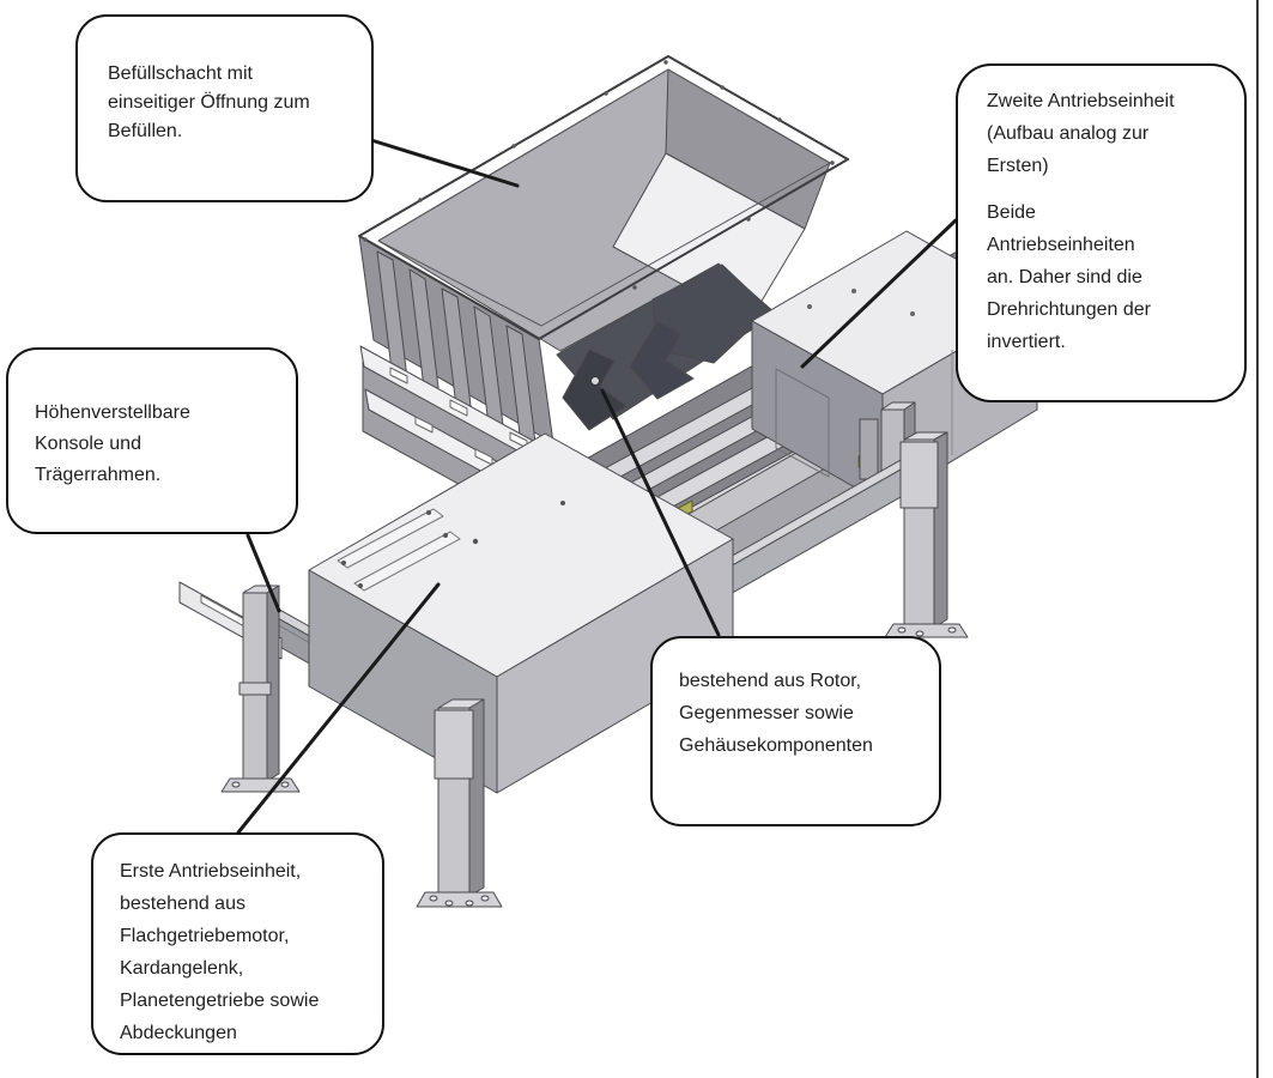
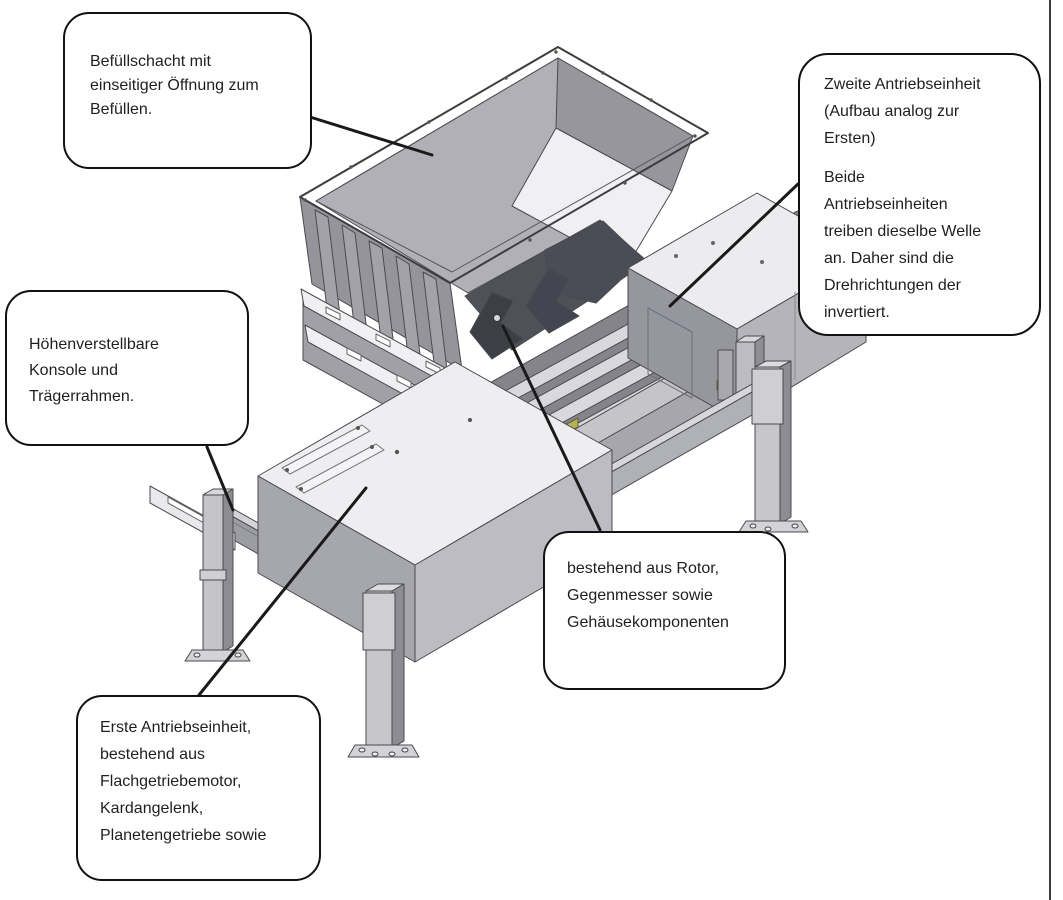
  Befüllschacht mit
  einseitiger Öffnung zum
  Befüllen.
  Zweite Antriebseinheit
  (Aufbau analog zur
  Ersten)
  Beide
  Antriebseinheiten
+ treiben dieselbe Welle
  an. Daher sind die
  Drehrichtungen der
  invertiert.
  Höhenverstellbare
  Konsole und
  Trägerrahmen.
  bestehend aus Rotor,
  Gegenmesser sowie
  Gehäusekomponenten
  Erste Antriebseinheit,
  bestehend aus
  Flachgetriebemotor,
  Kardangelenk,
  Planetengetriebe sowie
- Abdeckungen
